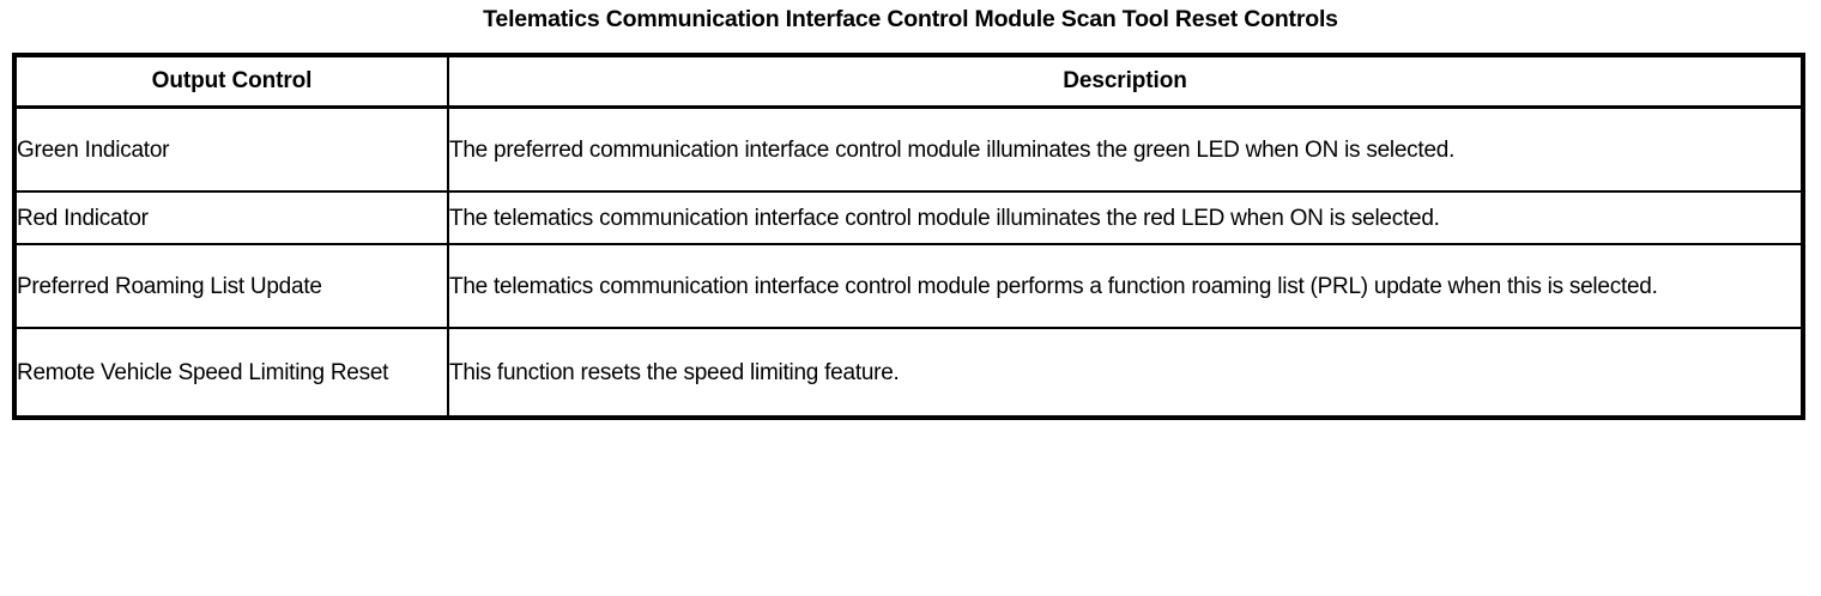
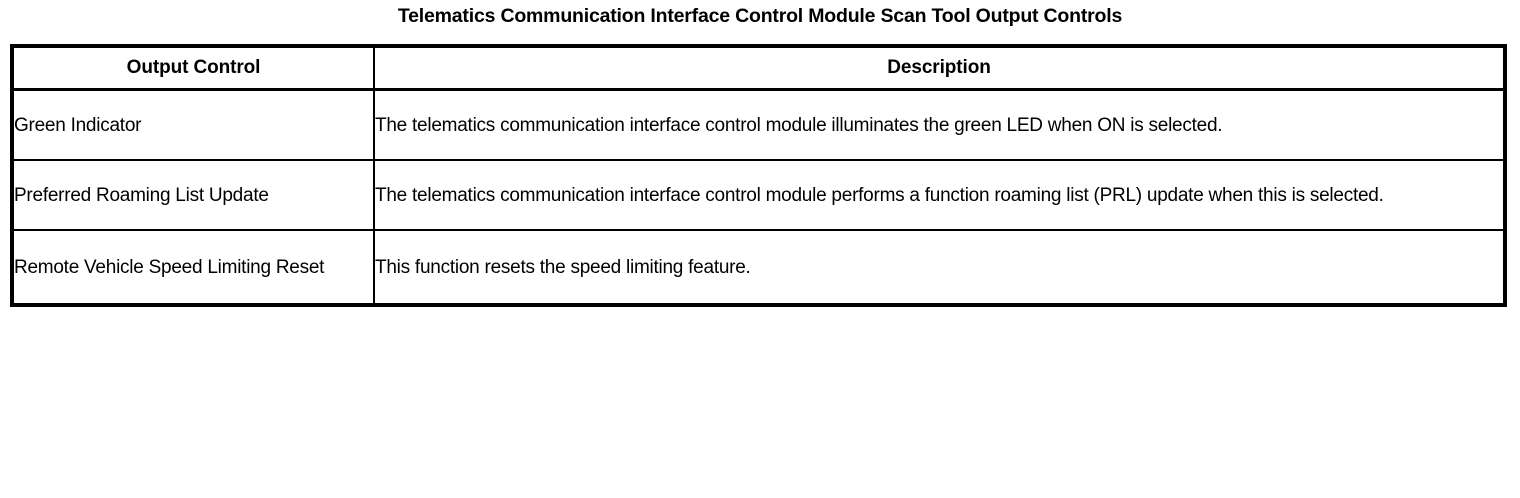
- Telematics Communication Interface Control Module Scan Tool Reset Controls
+ Telematics Communication Interface Control Module Scan Tool Output Controls
  Output Control	Description
- Green Indicator	The preferred communication interface control module illuminates the green LED when ON is selected.
+ Green Indicator	The telematics communication interface control module illuminates the green LED when ON is selected.
- Red Indicator	The telematics communication interface control module illuminates the red LED when ON is selected.
  Preferred Roaming List Update	The telematics communication interface control module performs a function roaming list (PRL) update when this is selected.
  Remote Vehicle Speed Limiting Reset	This function resets the speed limiting feature.
